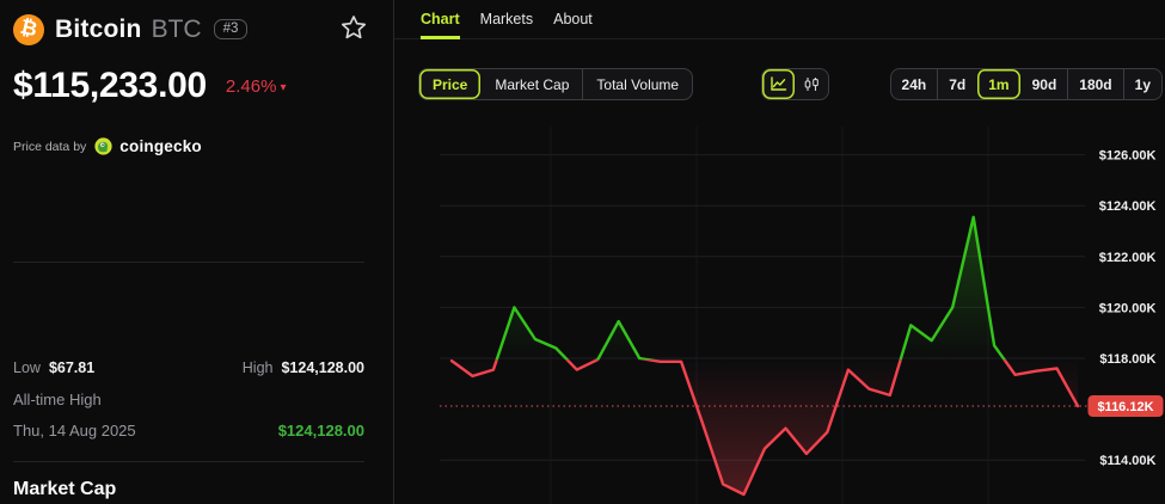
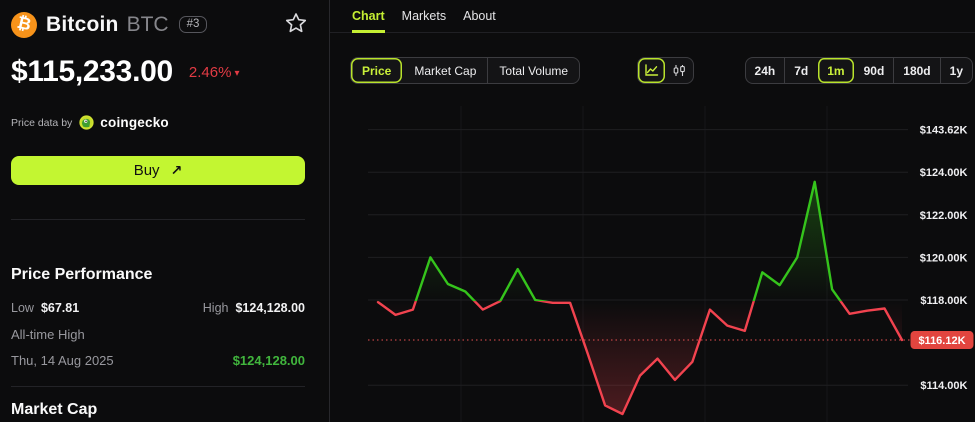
  Bitcoin
  BTC
  #3
  $115,233.00
  2.46%
  ▾
  Price data by
  coingecko
+ Buy
+ ↗
+ Price Performance
  Low
  $67.81
  High
  $124,128.00
  All-time High
  Thu, 14 Aug 2025
  $124,128.00
  Market Cap
  Chart
  Markets
  About
  Price
  Market Cap
  Total Volume
  24h
  7d
  1m
  90d
  180d
  1y
- $126.00K
+ $143.62K
  $124.00K
  $122.00K
  $120.00K
  $118.00K
  $114.00K
  $116.12K
